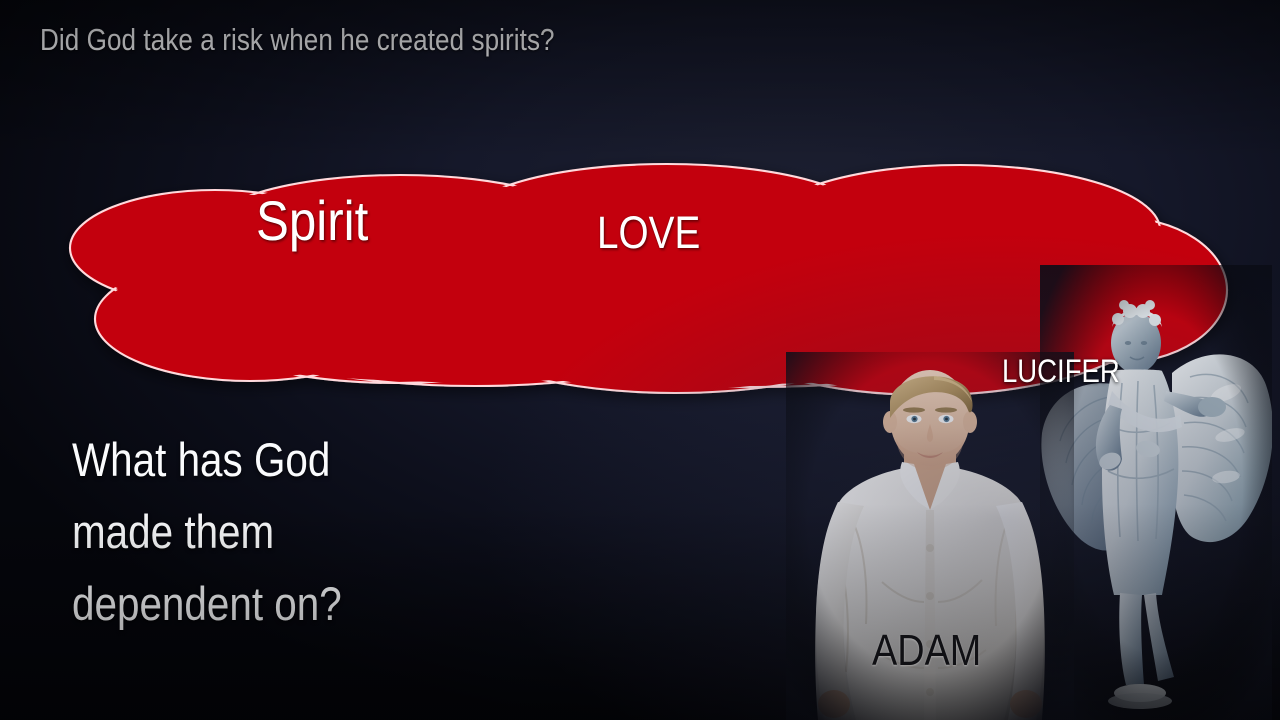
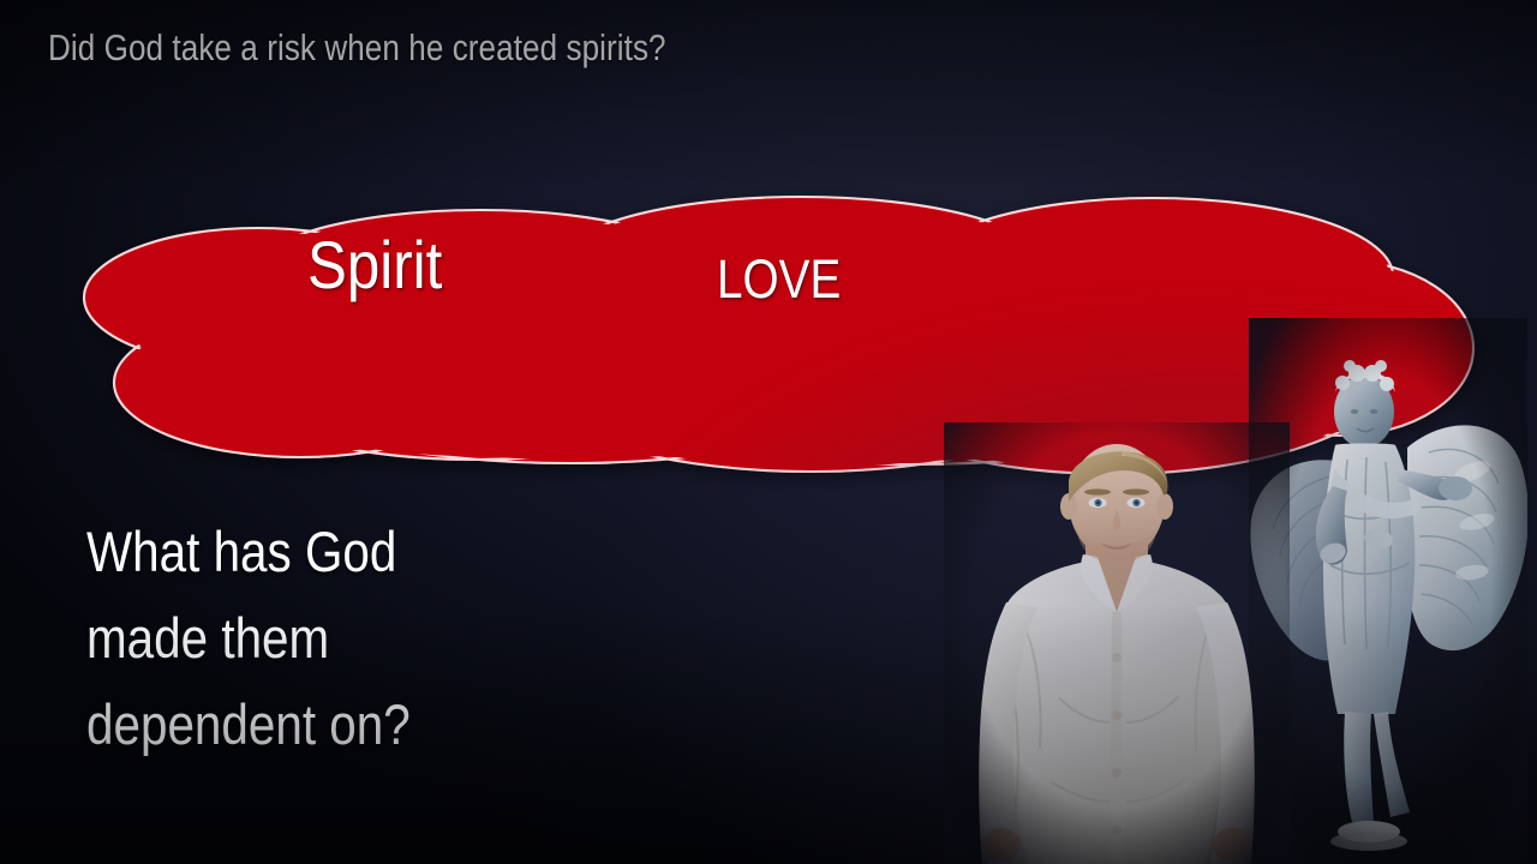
- LUCIFER
- ADAM
